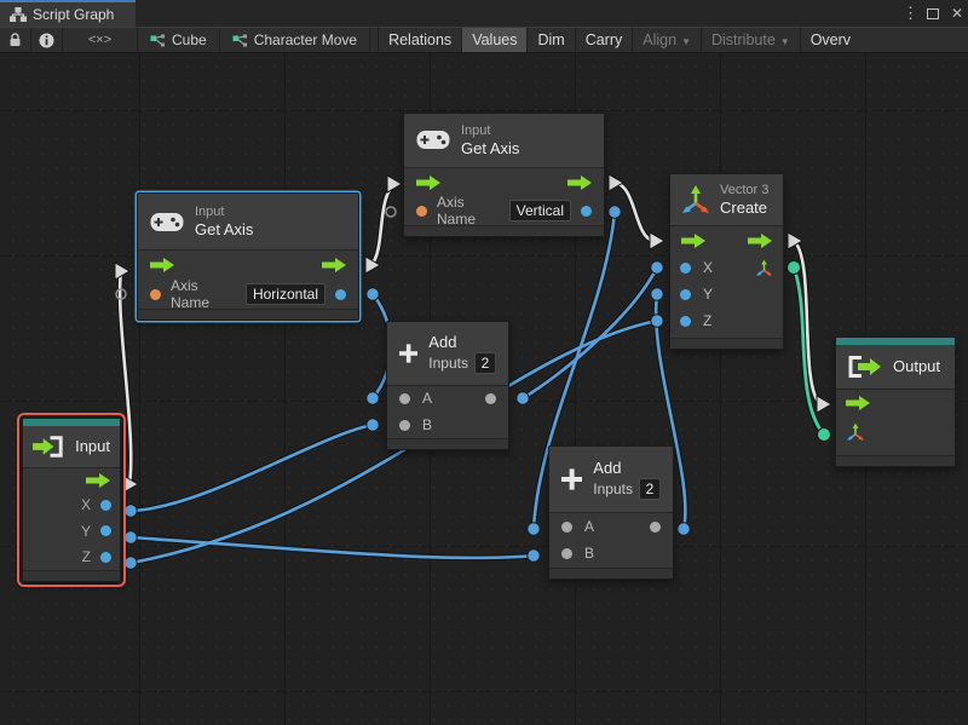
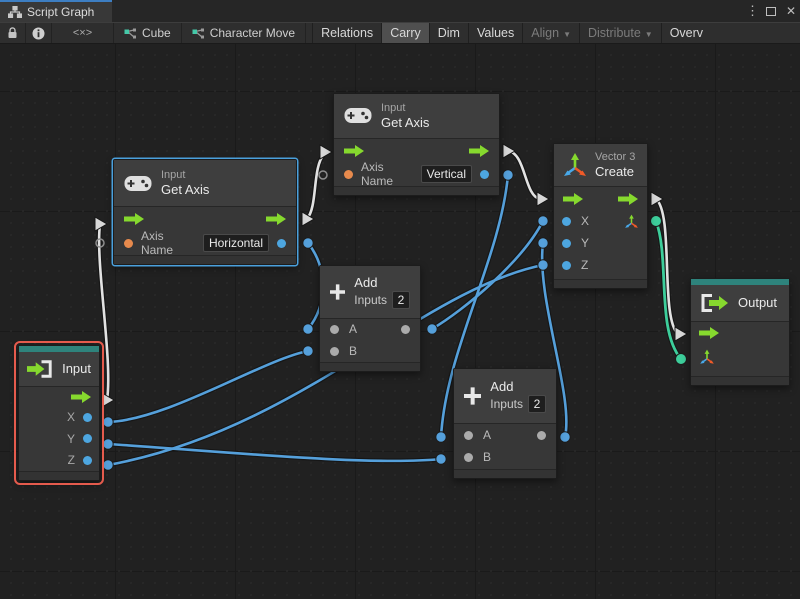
  Script Graph
  ⋮
  ✕
  <×>
  Cube
  Character Move
  Relations
- Values
+ Carry
  Dim
- Carry
+ Values
  Align
  ▼
  Distribute
  ▼
  Overv
  Input
  Get Axis
  Axis Name
  Vertical
  Input
  Get Axis
  Axis Name
  Horizontal
  Add
  Inputs
  2
  A
  B
  Add
  Inputs
  2
  A
  B
  Vector 3
  Create
  X
  Y
  Z
  Input
  X
  Y
  Z
  Output
